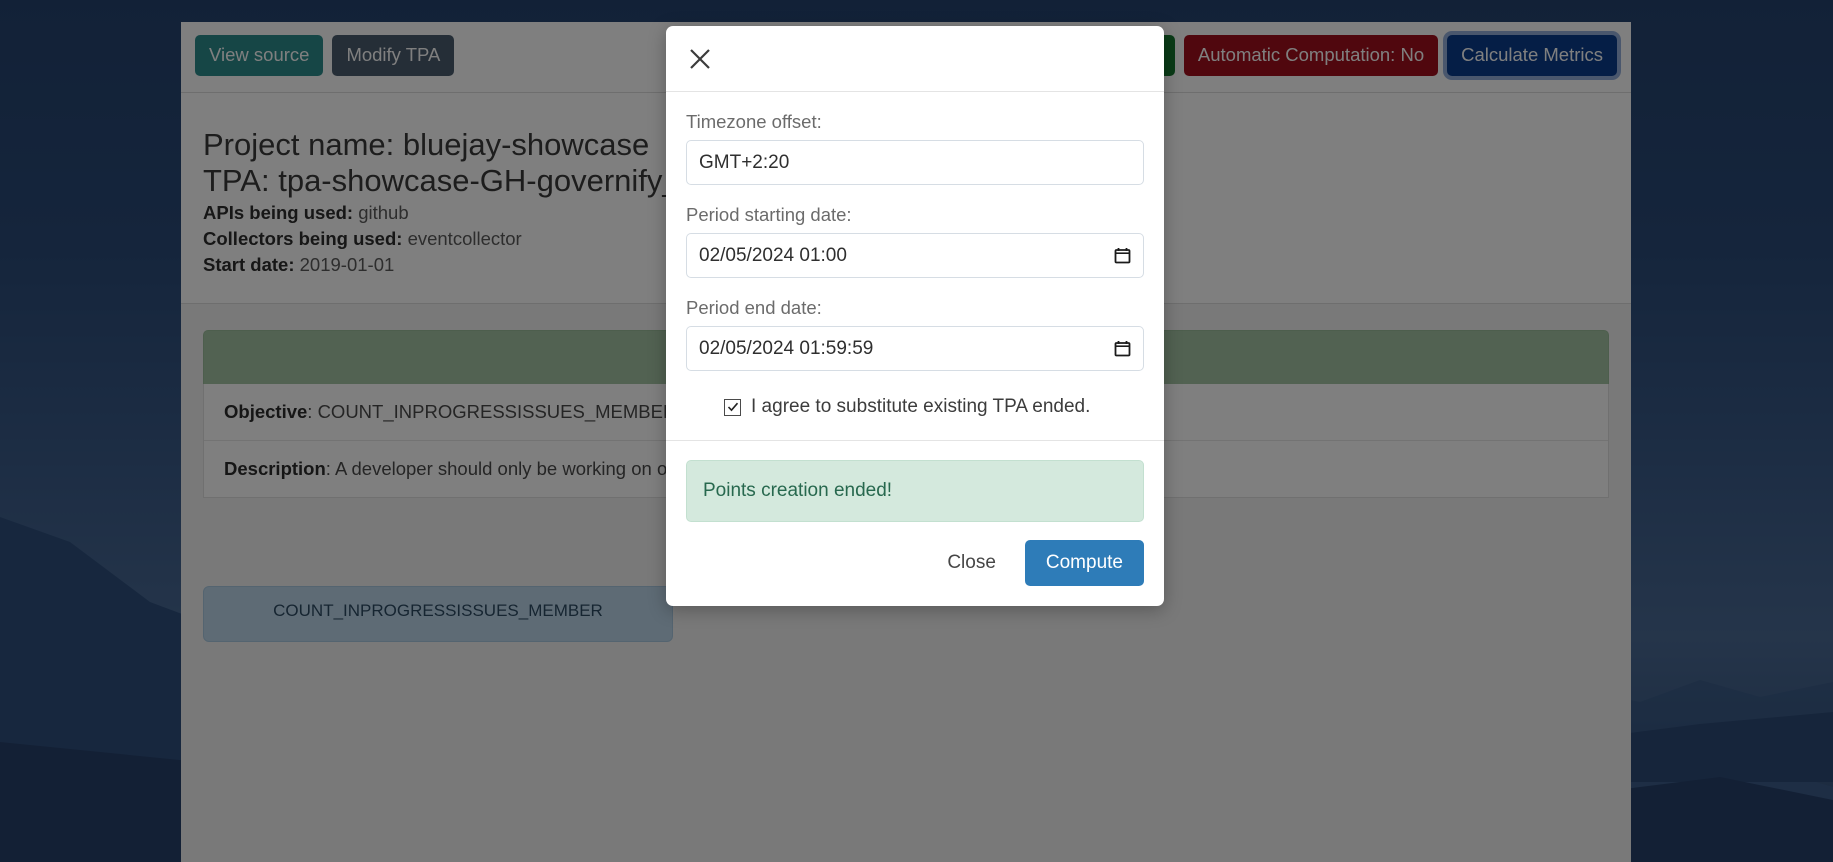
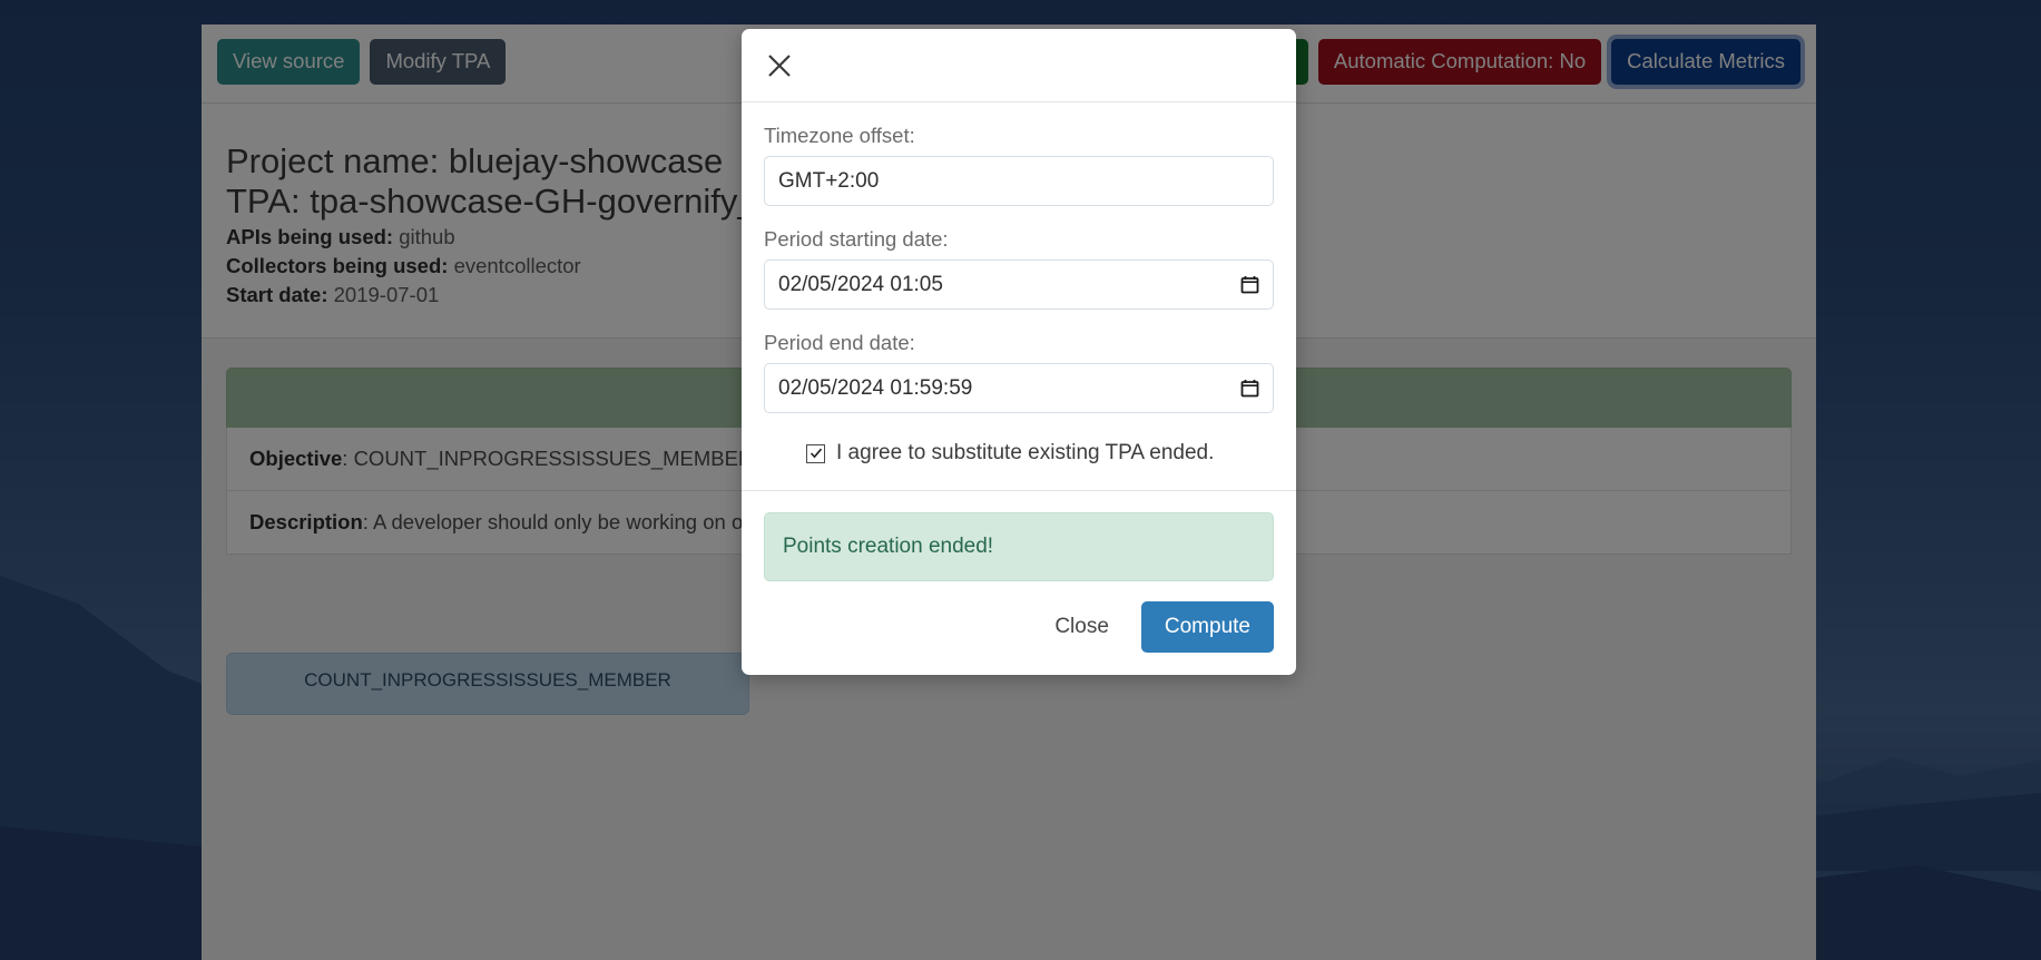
  View source
  Modify TPA
  Automatic Computation: No
  Calculate Metrics
  Project name: bluejay-showcase
  APIs being used: github
  Collectors being used: eventcollector
- Start date: 2019-01-01
+ Start date: 2019-07-01
  Objective: COUNT_INPROGRESSISSUES_MEMBE
  Description: A developer should only be working on o
  COUNT_INPROGRESSISSUES_MEMBER
  Timezone offset:
- GMT+2:20
+ GMT+2:00
  Period starting date:
- 02/05/2024 01:00
+ 02/05/2024 01:05
  Period end date:
  02/05/2024 01:59:59
  I agree to substitute existing TPA ended.
  Points creation ended!
  Close
  Compute
